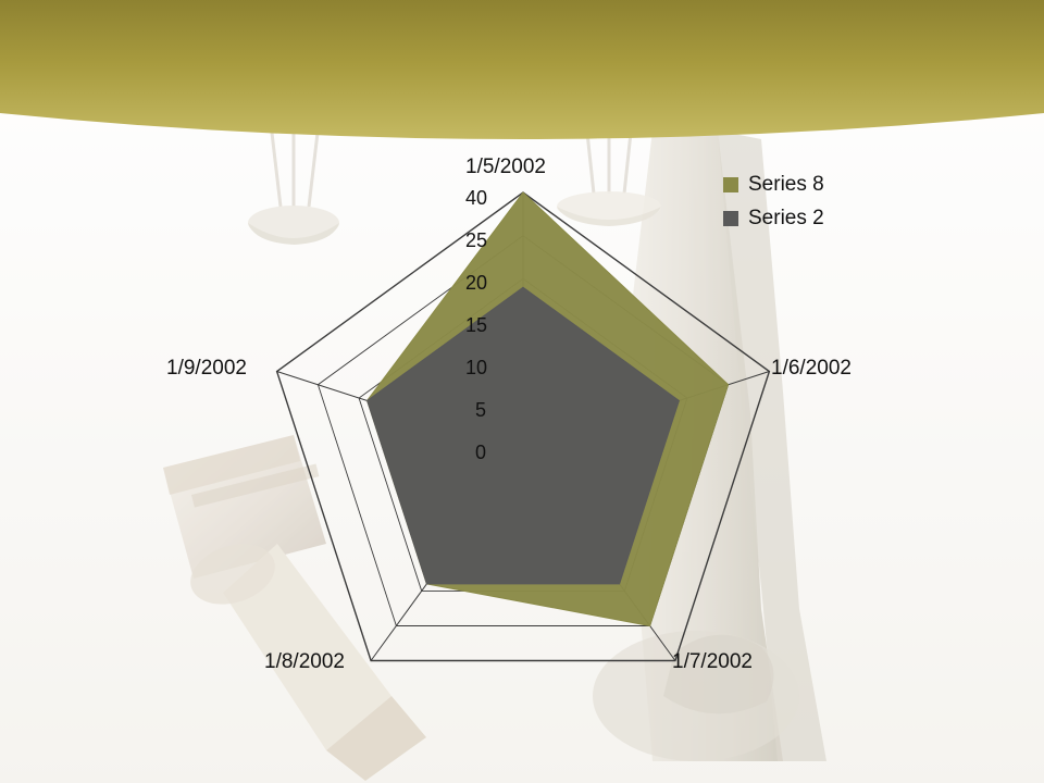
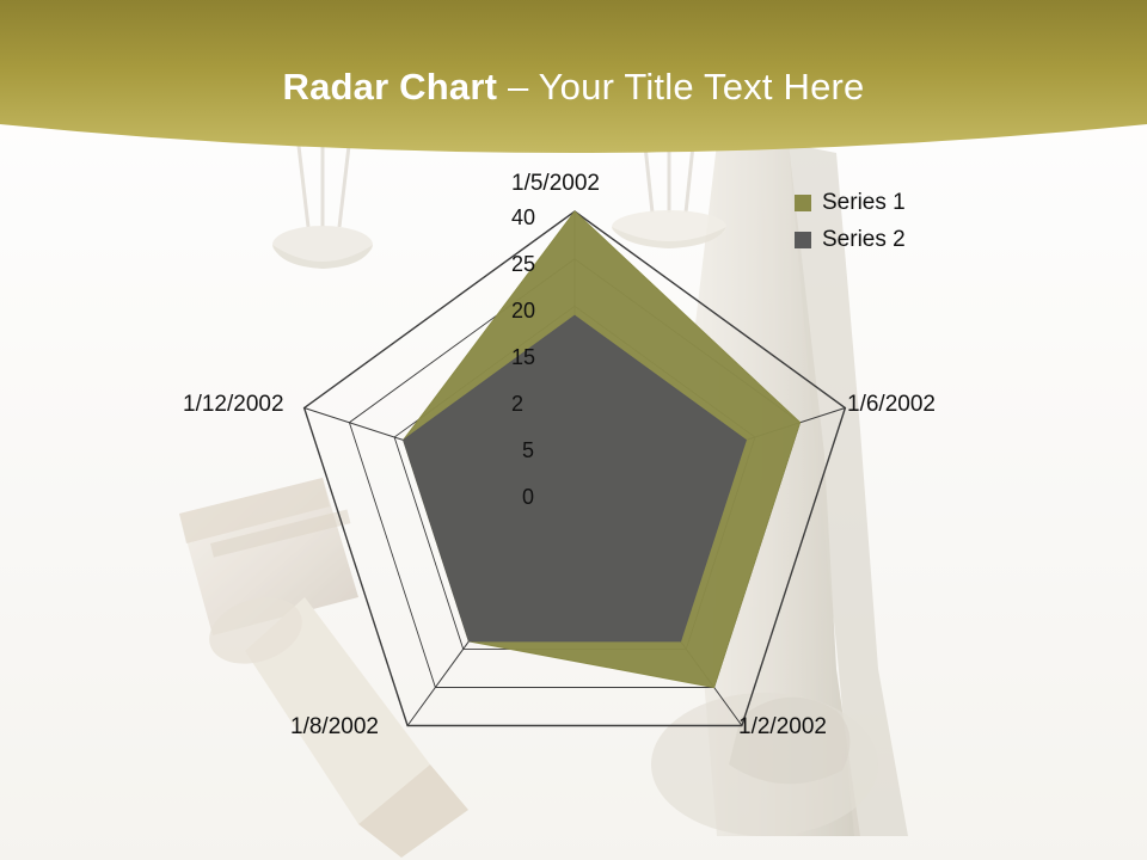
+ Radar Chart – Your Title Text Here
- Series 8
+ Series 1
  Series 2
  1/5/2002
  1/6/2002
- 1/7/2002
+ 1/2/2002
  1/8/2002
- 1/9/2002
+ 1/12/2002
  40
  25
  20
  15
- 10
+ 2
  5
  0
